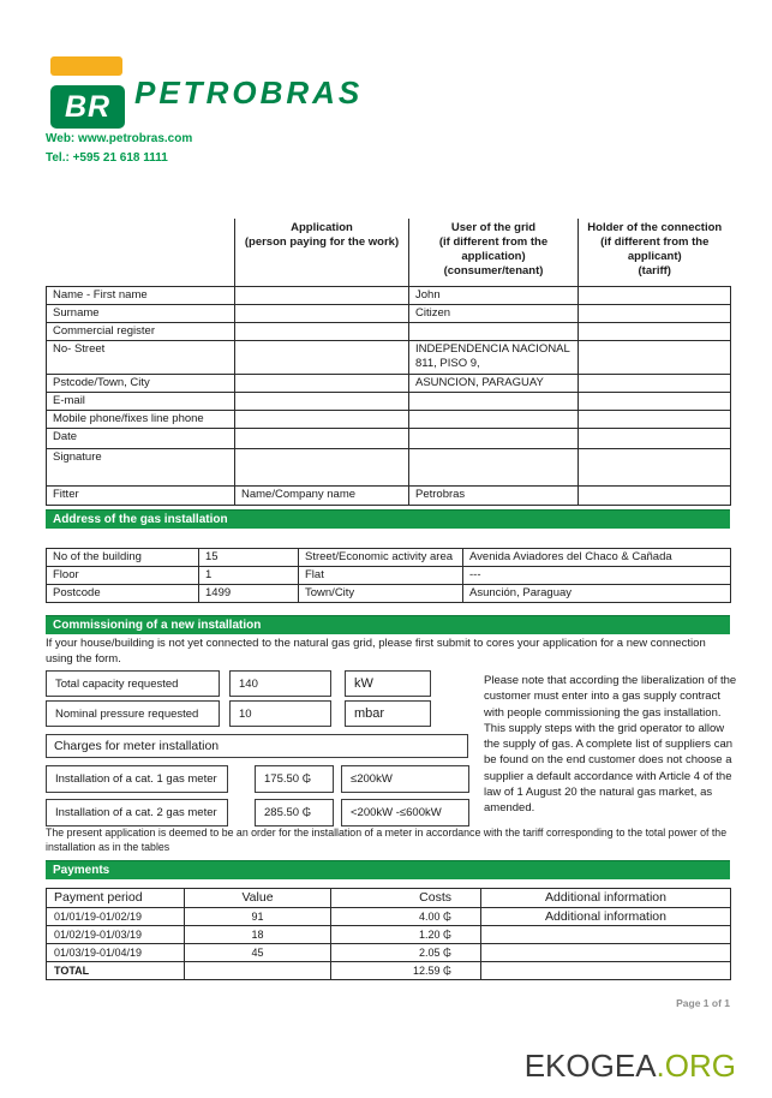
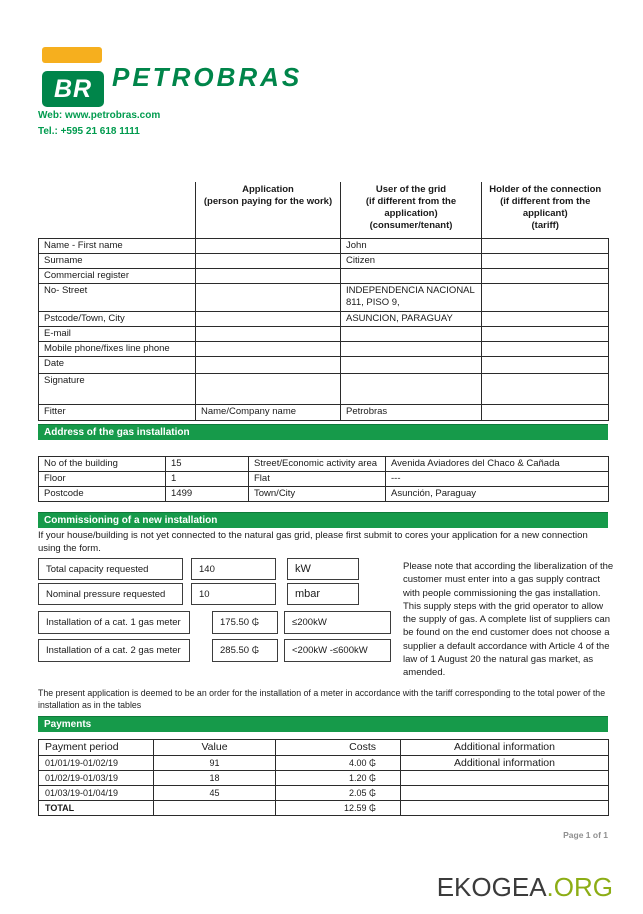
  BR
  PETROBRAS
  Web: www.petrobras.com
  Tel.: +595 21 618 1111
  	Application (person paying for the work)	User of the grid (if different from the application) (consumer/tenant)	Holder of the connection (if different from the applicant) (tariff)
  Name - First name		John
  Surname		Citizen
  Commercial register
  No- Street		INDEPENDENCIA NACIONAL 811, PISO 9,
  Pstcode/Town, City		ASUNCION, PARAGUAY
  E-mail
  Mobile phone/fixes line phone
  Date
  Signature
  Fitter	Name/Company name	Petrobras
  Address of the gas installation
  No of the building	15	Street/Economic activity area	Avenida Aviadores del Chaco & Cañada
  Floor	1	Flat	---
  Postcode	1499	Town/City	Asunción, Paraguay
  Commissioning of a new installation
  If your house/building is not yet connected to the natural gas grid, please first submit to cores your application for a new connection using the form.
  Total capacity requested
  140
  kW
  Nominal pressure requested
  10
  mbar
- Charges for meter installation
  Installation of a cat. 1 gas meter
  175.50 ₲
  ≤200kW
  Installation of a cat. 2 gas meter
  285.50 ₲
  <200kW -≤600kW
  Please note that according the liberalization of the customer must enter into a gas supply contract with people commissioning the gas installation. This supply steps with the grid operator to allow the supply of gas. A complete list of suppliers can be found on the end customer does not choose a supplier a default accordance with Article 4 of the law of 1 August 20 the natural gas market, as amended.
  The present application is deemed to be an order for the installation of a meter in accordance with the tariff corresponding to the total power of the installation as in the tables
  Payments
  Payment period	Value	Costs	Additional information
  01/01/19-01/02/19	91	4.00 ₲	Additional information
  01/02/19-01/03/19	18	1.20 ₲
  01/03/19-01/04/19	45	2.05 ₲
  TOTAL		12.59 ₲
  Page 1 of 1
  EKOGEA.ORG
